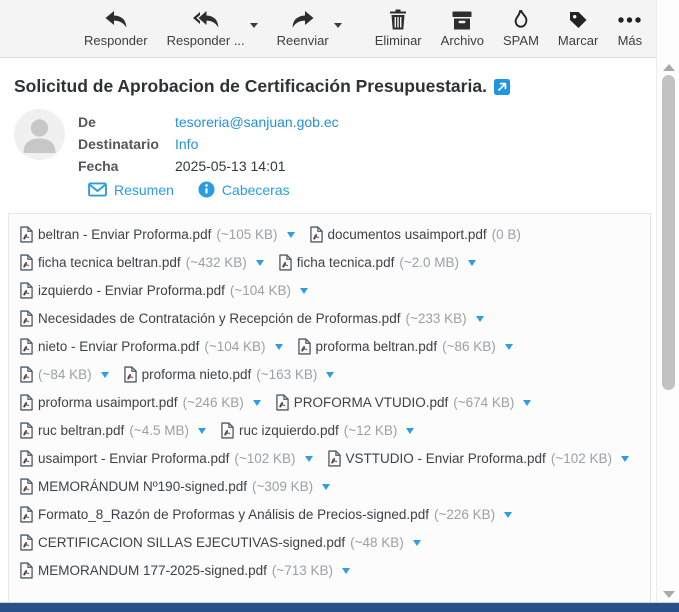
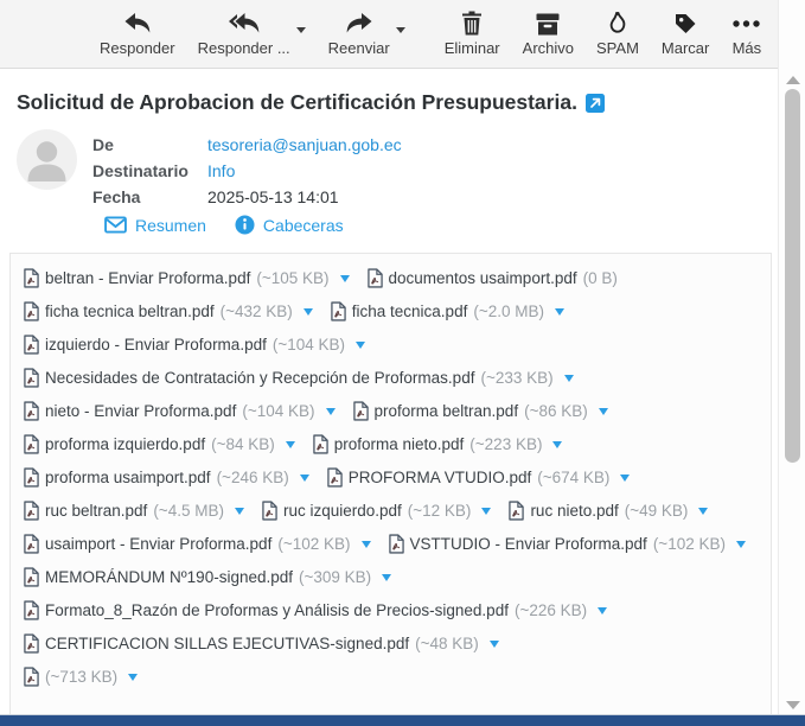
  Responder
  Responder ...
  Reenviar
  Eliminar
  Archivo
  SPAM
  Marcar
  Más
  Solicitud de Aprobacion de Certificación Presupuestaria.
  De
  tesoreria@sanjuan.gob.ec
  Destinatario
  Info
  Fecha
  2025-05-13 14:01
  Resumen
  Cabeceras
  beltran - Enviar Proforma.pdf
  (~105 KB)
  documentos usaimport.pdf
  (0 B)
  ficha tecnica beltran.pdf
  (~432 KB)
  ficha tecnica.pdf
  (~2.0 MB)
  izquierdo - Enviar Proforma.pdf
  (~104 KB)
  Necesidades de Contratación y Recepción de Proformas.pdf
  (~233 KB)
  nieto - Enviar Proforma.pdf
  (~104 KB)
  proforma beltran.pdf
  (~86 KB)
+ proforma izquierdo.pdf
  (~84 KB)
  proforma nieto.pdf
- (~163 KB)
+ (~223 KB)
  proforma usaimport.pdf
  (~246 KB)
  PROFORMA VTUDIO.pdf
  (~674 KB)
  ruc beltran.pdf
  (~4.5 MB)
  ruc izquierdo.pdf
  (~12 KB)
+ ruc nieto.pdf
+ (~49 KB)
  usaimport - Enviar Proforma.pdf
  (~102 KB)
  VSTTUDIO - Enviar Proforma.pdf
  (~102 KB)
  MEMORÁNDUM Nº190-signed.pdf
  (~309 KB)
  Formato_8_Razón de Proformas y Análisis de Precios-signed.pdf
  (~226 KB)
  CERTIFICACION SILLAS EJECUTIVAS-signed.pdf
  (~48 KB)
- MEMORANDUM 177-2025-signed.pdf
  (~713 KB)
